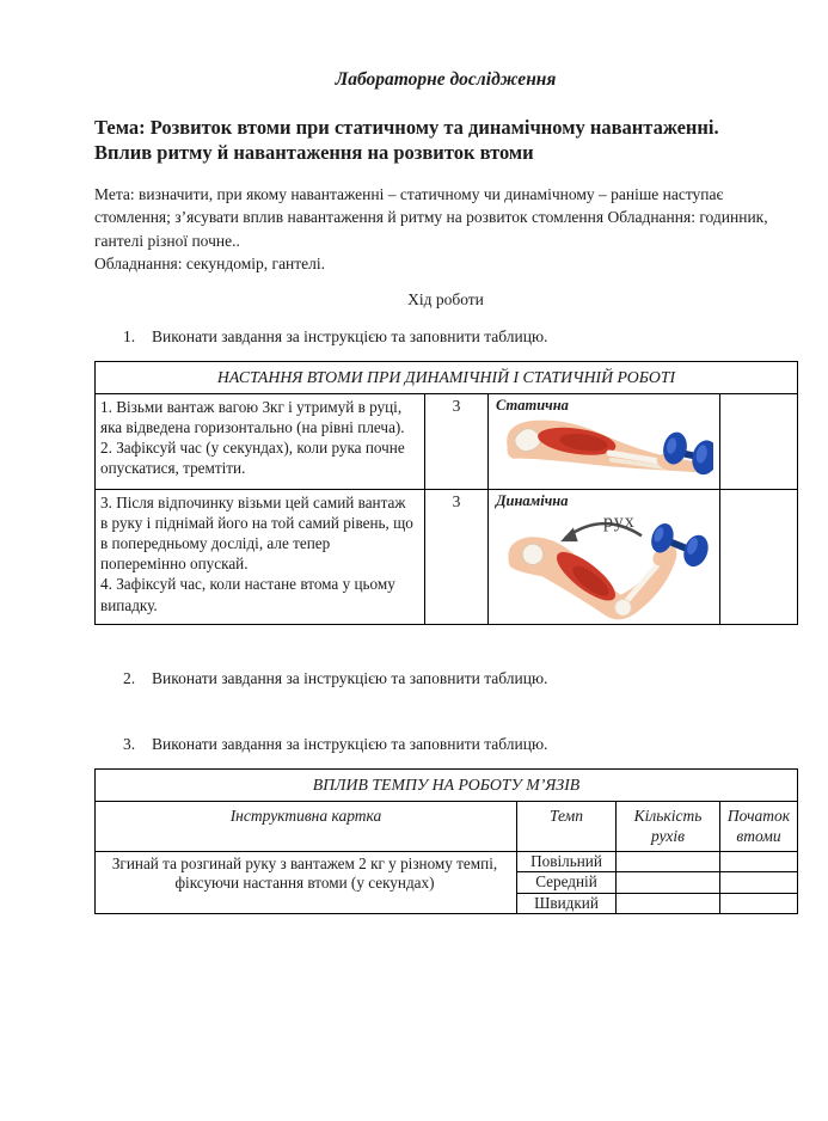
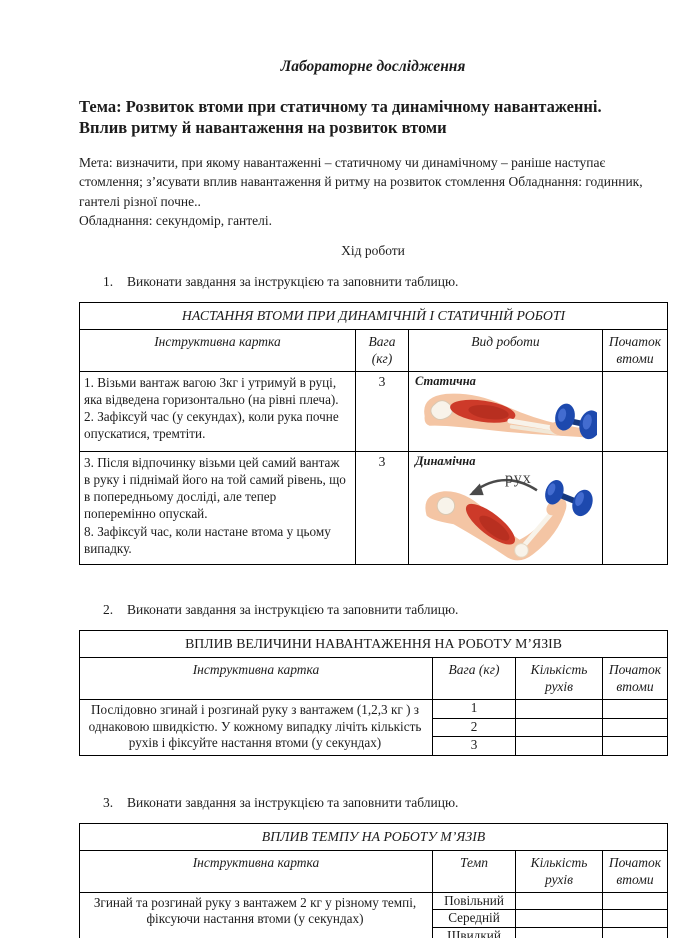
  Лабораторне дослідження
  Тема: Розвиток втоми при статичному та динамічному навантаженні.
  Вплив ритму й навантаження на розвиток втоми
  Мета: визначити, при якому навантаженні – статичному чи динамічному – раніше наступає стомлення; з’ясувати вплив навантаження й ритму на розвиток стомлення Обладнання: годинник, гантелі різної почне..
  Обладнання: секундомір, гантелі.
  Хід роботи
  1. Виконати завдання за інструкцією та заповнити таблицю.
  НАСТАННЯ ВТОМИ ПРИ ДИНАМІЧНІЙ І СТАТИЧНІЙ РОБОТІ
+ Інструктивна картка	Вага (кг)	Вид роботи	Початок втоми
  1. Візьми вантаж вагою 3кг і утримуй в руці, яка відведена горизонтально (на рівні плеча). 2. Зафіксуй час (у секундах), коли рука почне опускатися, тремтіти.	3	Статична
- 3. Після відпочинку візьми цей самий вантаж в руку і піднімай його на той самий рівень, що в попередньому досліді, але тепер поперемінно опускай. 4. Зафіксуй час, коли настане втома у цьому випадку.	3	Динамічна рух
+ 3. Після відпочинку візьми цей самий вантаж в руку і піднімай його на той самий рівень, що в попередньому досліді, але тепер поперемінно опускай. 8. Зафіксуй час, коли настане втома у цьому випадку.	3	Динамічна рух
  2. Виконати завдання за інструкцією та заповнити таблицю.
+ ВПЛИВ ВЕЛИЧИНИ НАВАНТАЖЕННЯ НА РОБОТУ М’ЯЗІВ
+ Інструктивна картка	Вага (кг)	Кількість рухів	Початок втоми
+ Послідовно згинай і розгинай руку з вантажем (1,2,3 кг ) з однаковою швидкістю. У кожному випадку лічіть кількість рухів і фіксуйте настання втоми (у секундах)	1
+ 2
+ 3
  3. Виконати завдання за інструкцією та заповнити таблицю.
  ВПЛИВ ТЕМПУ НА РОБОТУ М’ЯЗІВ
  Інструктивна картка	Темп	Кількість рухів	Початок втоми
  Згинай та розгинай руку з вантажем 2 кг у різному темпі, фіксуючи настання втоми (у секундах)	Повільний
  Середній
  Швидкий
